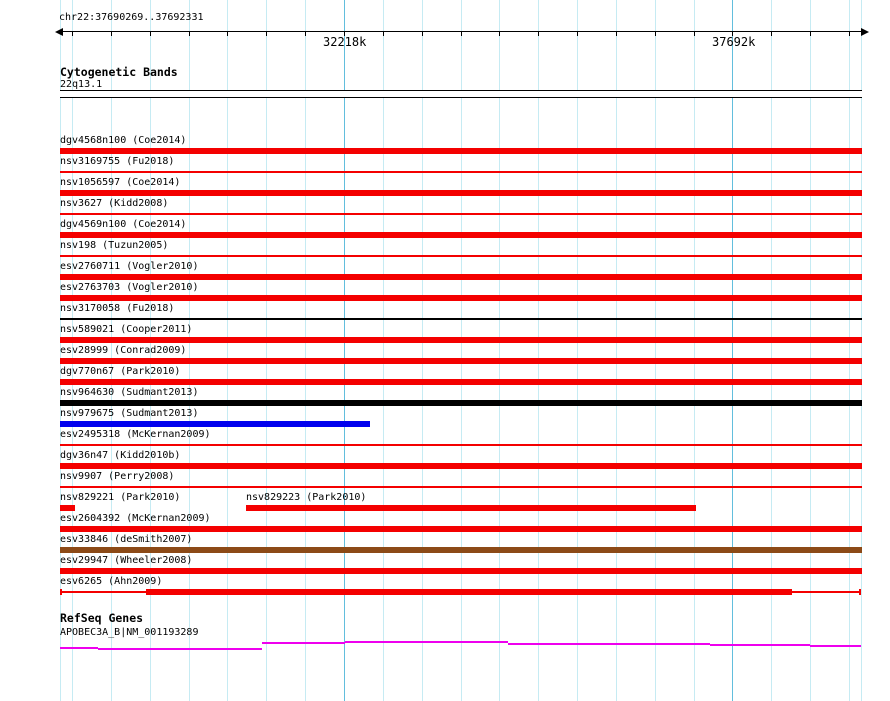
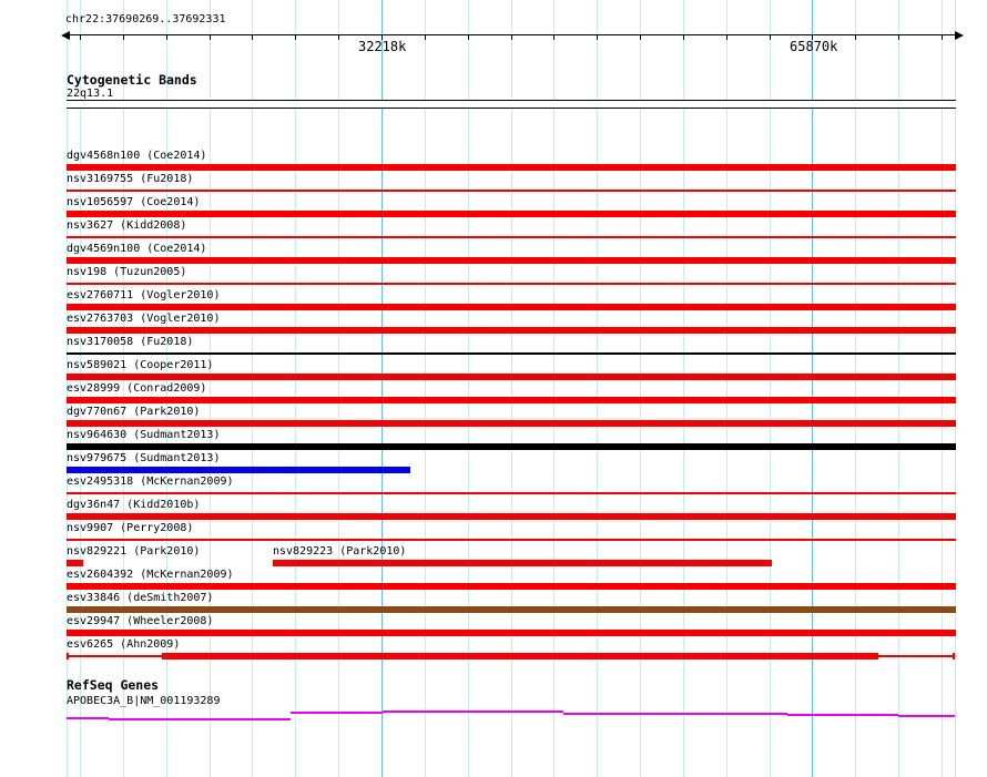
  chr22:37690269..37692331
  32218k
- 37692k
+ 65870k
  Cytogenetic Bands
  22q13.1
  dgv4568n100 (Coe2014)
  nsv3169755 (Fu2018)
  nsv1056597 (Coe2014)
  nsv3627 (Kidd2008)
  dgv4569n100 (Coe2014)
  nsv198 (Tuzun2005)
  esv2760711 (Vogler2010)
  esv2763703 (Vogler2010)
  nsv3170058 (Fu2018)
  nsv589021 (Cooper2011)
  esv28999 (Conrad2009)
  dgv770n67 (Park2010)
  nsv964630 (Sudmant2013)
  nsv979675 (Sudmant2013)
  esv2495318 (McKernan2009)
  dgv36n47 (Kidd2010b)
  nsv9907 (Perry2008)
  nsv829221 (Park2010)
  nsv829223 (Park2010)
  esv2604392 (McKernan2009)
  esv33846 (deSmith2007)
  esv29947 (Wheeler2008)
  esv6265 (Ahn2009)
  RefSeq Genes
  APOBEC3A_B|NM_001193289
